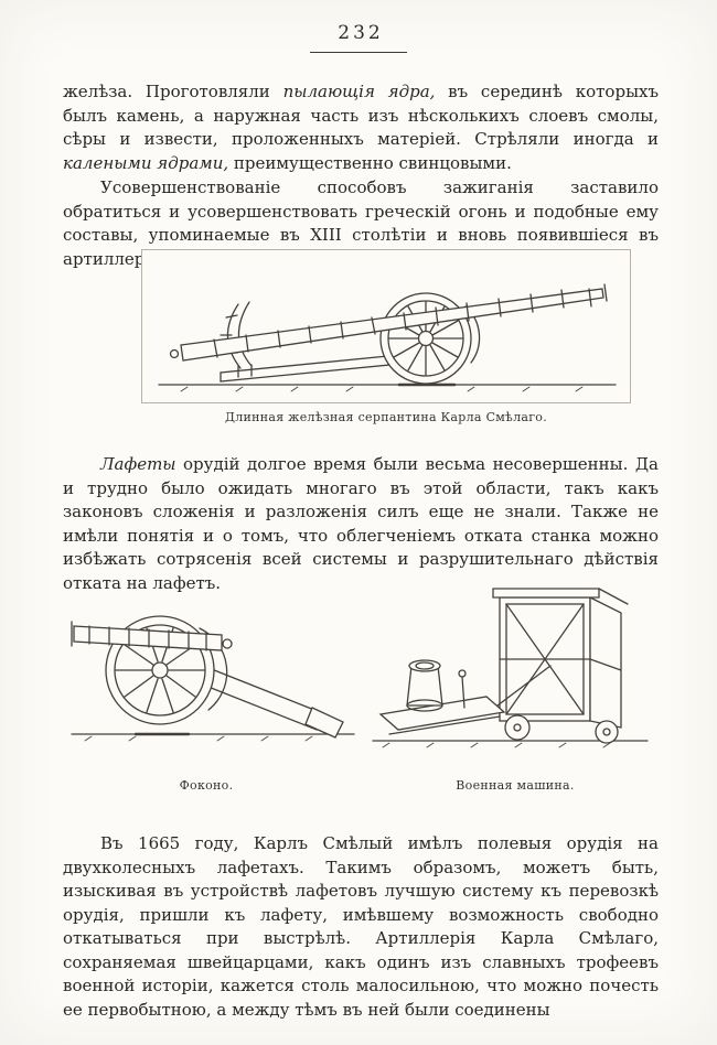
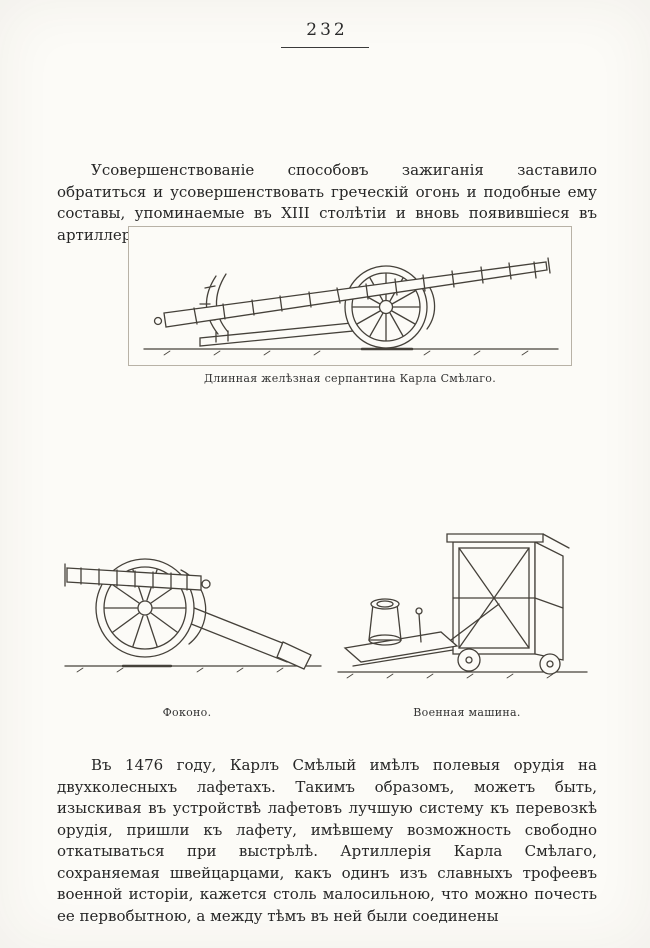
  232
- желѣза. Проготовляли пылающія ядра, въ серединѣ которыхъ былъ камень, а наружная часть изъ нѣсколькихъ слоевъ смолы, сѣры и извести, проложенныхъ матеріей. Стрѣляли иногда и калеными ядрами, преимущественно свинцовыми.
  Усовершенствованіе способовъ зажиганія заставило обратиться и усовершенствовать греческій огонь и подобные ему составы, упоминаемые въ XIII столѣтіи и вновь появившіеся въ артиллер
  Длинная желѣзная серпантина Карла Смѣлаго.
- Лафеты орудій долгое время были весьма несовершенны. Да и трудно было ожидать многаго въ этой области, такъ какъ законовъ сложенія и разложенія силъ еще не знали. Также не имѣли понятія и о томъ, что облегченіемъ отката станка можно избѣжать сотрясенія всей системы и разрушительнаго дѣйствія отката на лафетъ.
  Фоконо.
  Военная машина.
- Въ 1665 году, Карлъ Смѣлый имѣлъ полевыя орудія на двухколесныхъ лафетахъ. Такимъ образомъ, можетъ быть, изыскивая въ устройствѣ лафетовъ лучшую систему къ перевозкѣ орудія, пришли къ лафету, имѣвшему возможность свободно откатываться при выстрѣлѣ. Артиллерія Карла Смѣлаго, сохраняемая швейцарцами, какъ одинъ изъ славныхъ трофеевъ военной исторіи, кажется столь малосильною, что можно почесть ее первобытною, а между тѣмъ въ ней были соединены
+ Въ 1476 году, Карлъ Смѣлый имѣлъ полевыя орудія на двухколесныхъ лафетахъ. Такимъ образомъ, можетъ быть, изыскивая въ устройствѣ лафетовъ лучшую систему къ перевозкѣ орудія, пришли къ лафету, имѣвшему возможность свободно откатываться при выстрѣлѣ. Артиллерія Карла Смѣлаго, сохраняемая швейцарцами, какъ одинъ изъ славныхъ трофеевъ военной исторіи, кажется столь малосильною, что можно почесть ее первобытною, а между тѣмъ въ ней были соединены
